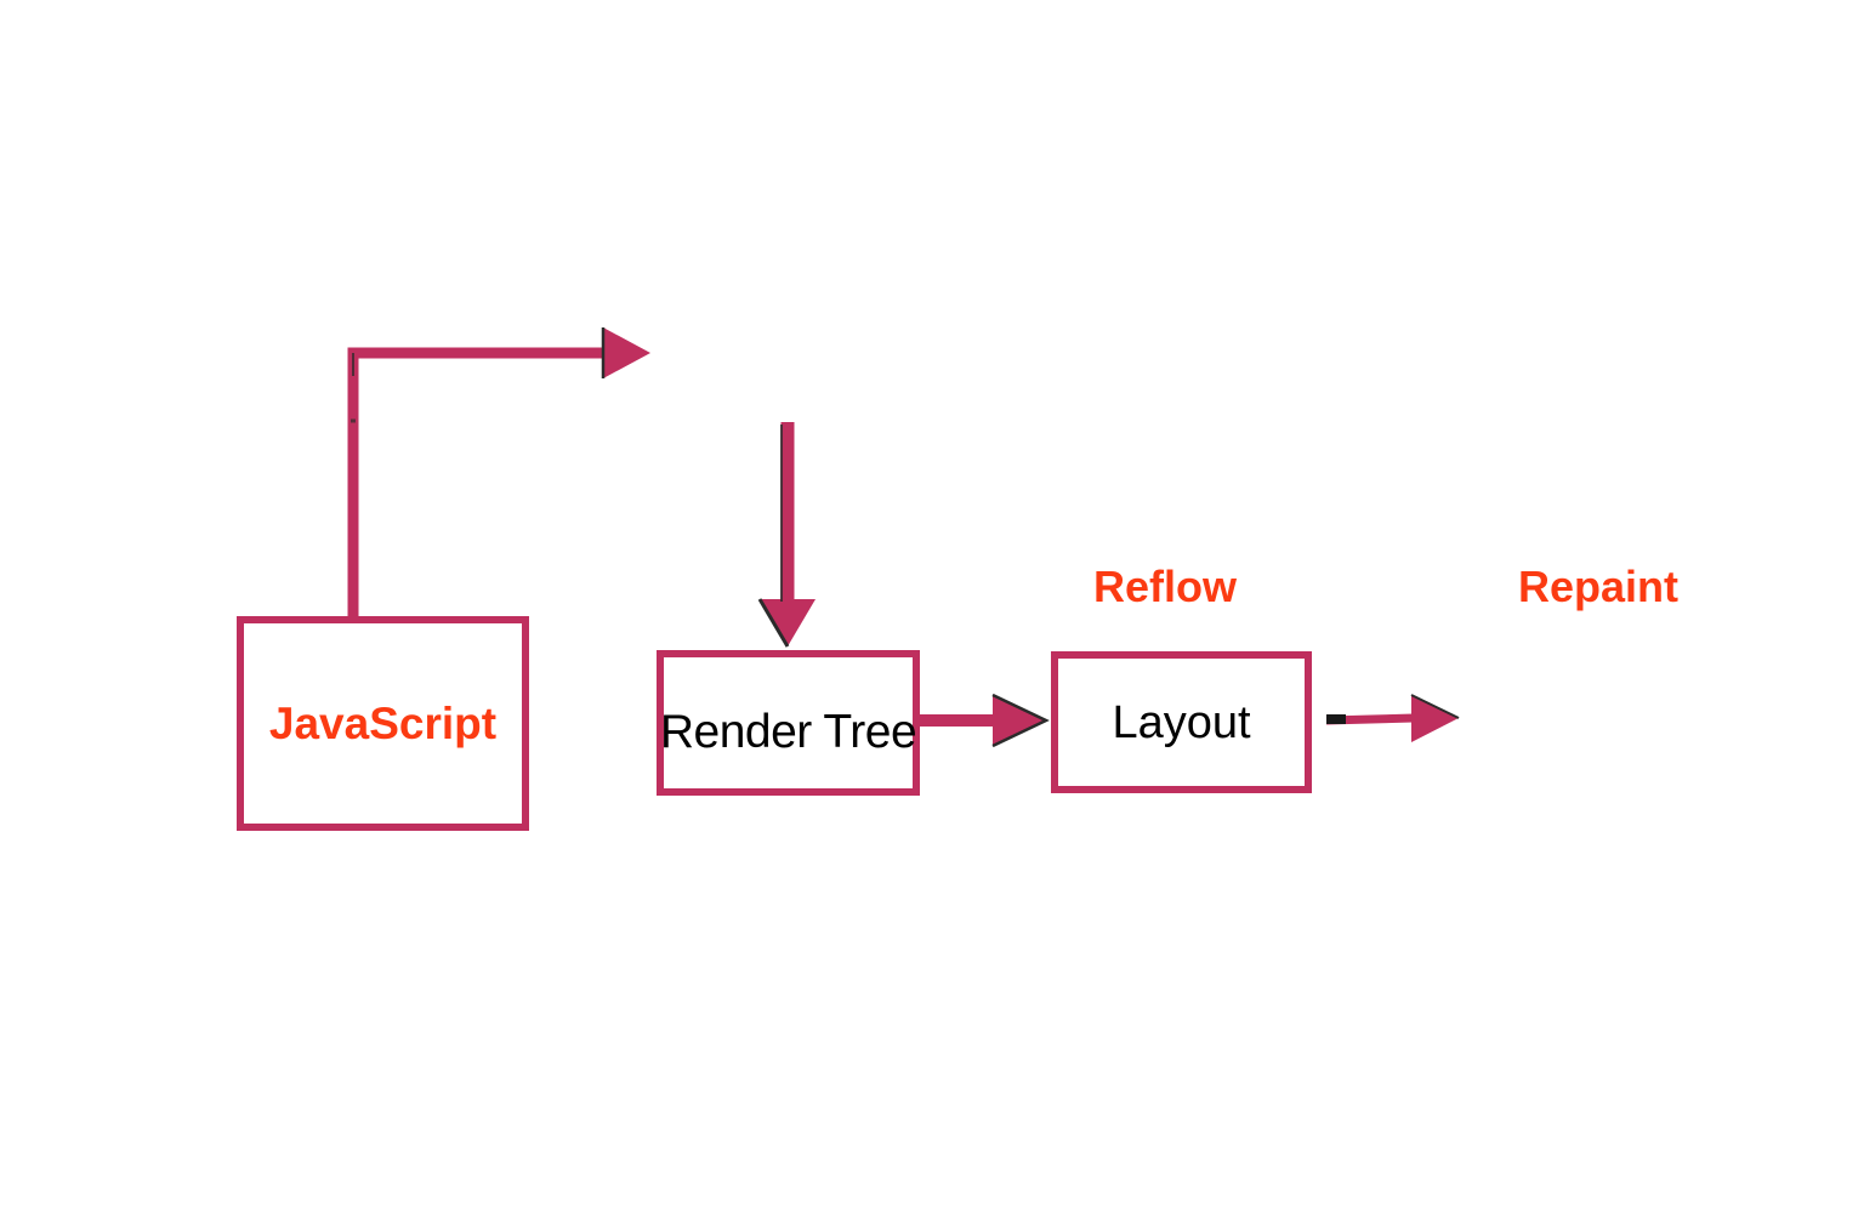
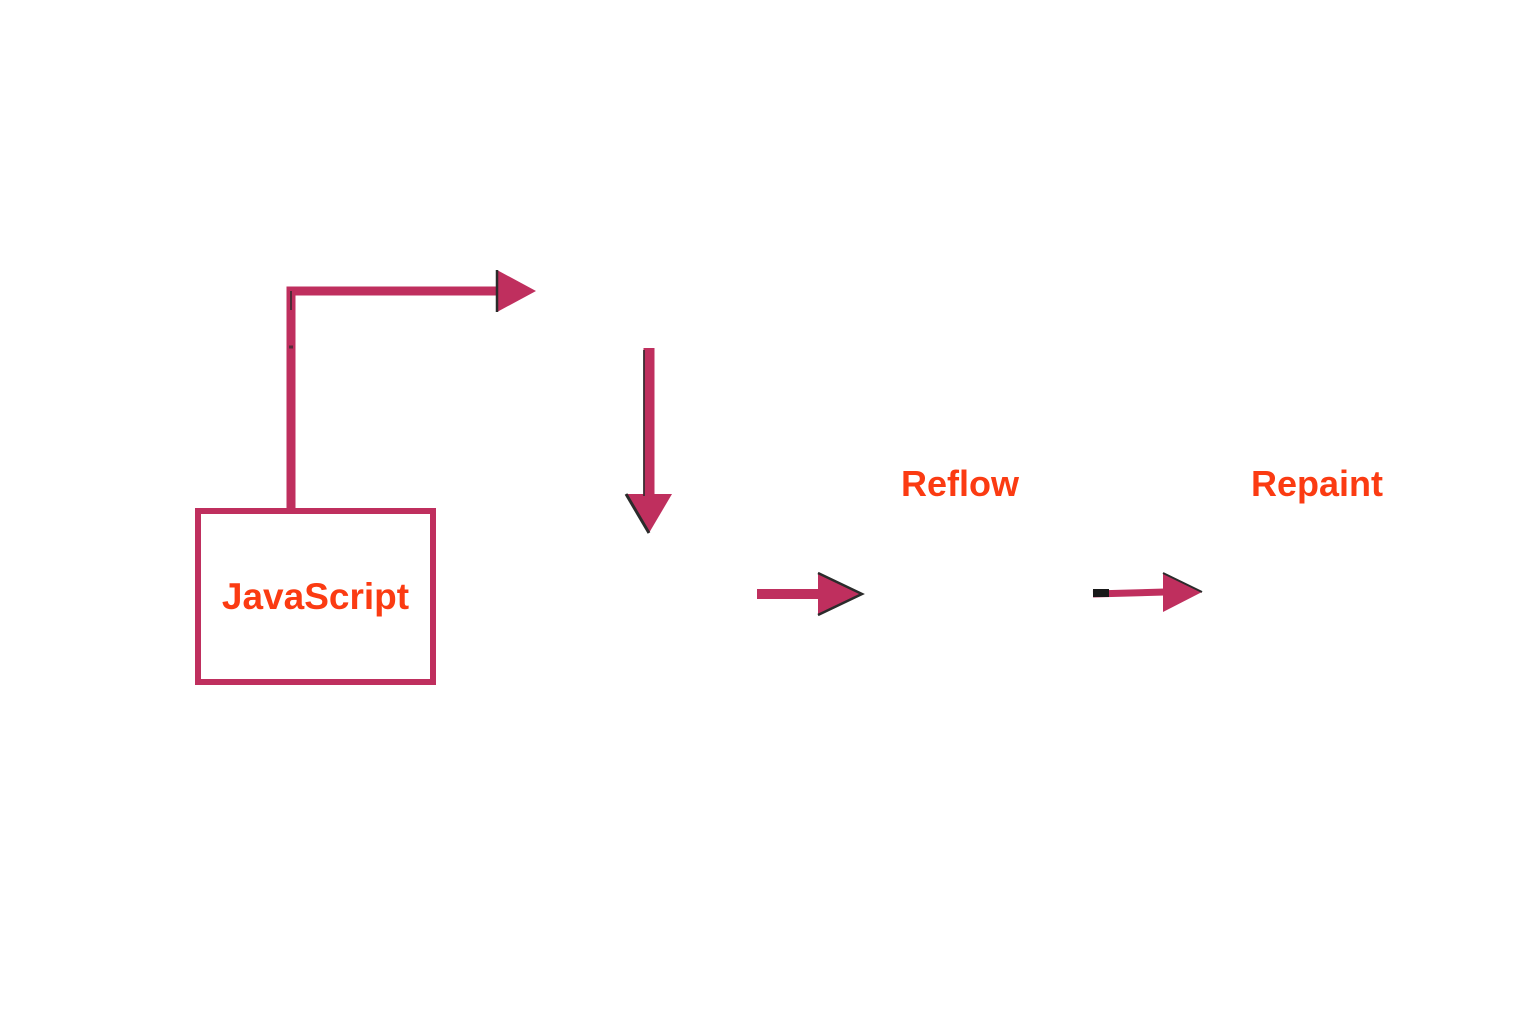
  JavaScript
- Render Tree
- Layout
  Reflow
  Repaint
